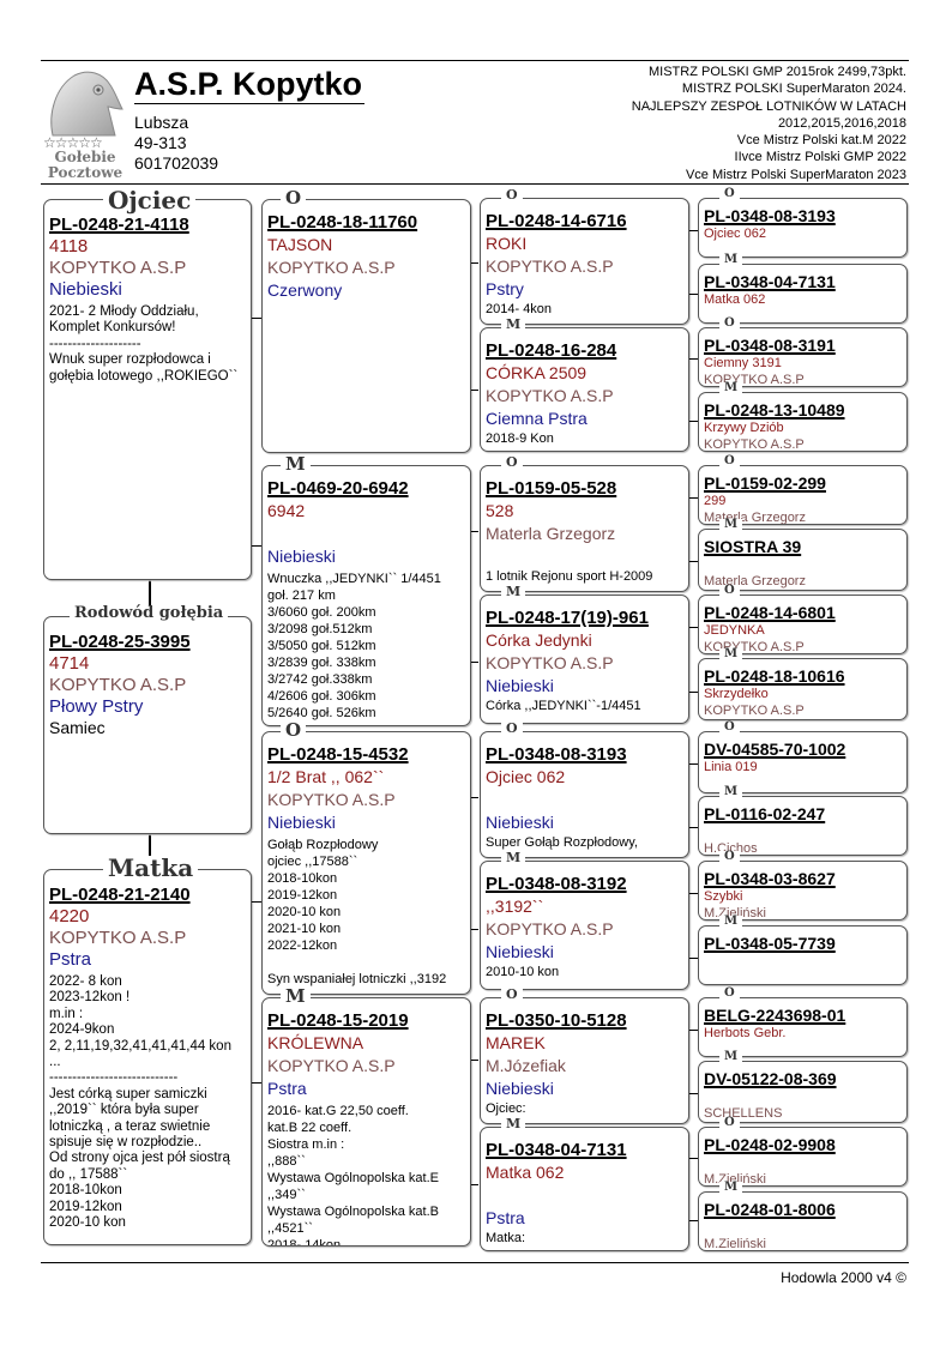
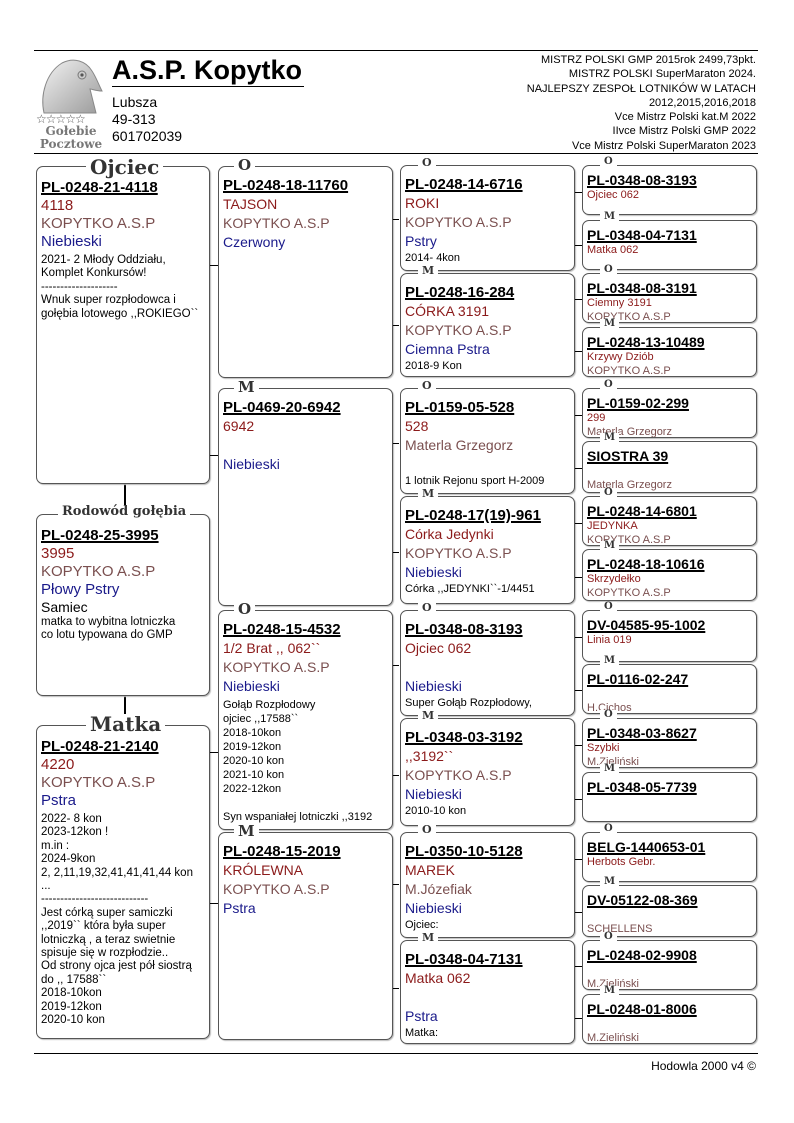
  ☆☆☆☆☆
  Gołebie
  Pocztowe
  A.S.P. Kopytko
  Lubsza
  49-313
  601702039
  MISTRZ POLSKI GMP 2015rok 2499,73pkt.
  MISTRZ POLSKI SuperMaraton 2024.
  NAJLEPSZY ZESPOŁ LOTNIKÓW W LATACH
  2012,2015,2016,2018
  Vce Mistrz Polski kat.M 2022
  IIvce Mistrz Polski GMP 2022
  Vce Mistrz Polski SuperMaraton 2023
  PL-0248-21-4118
  4118
  KOPYTKO A.S.P
  Niebieski
  2021- 2 Młody Oddziału,
  Komplet Konkursów!
  --------------------
  Wnuk super rozpłodowca i
  gołębia lotowego ,,ROKIEGO``
  Ojciec
  PL-0248-25-3995
- 4714
+ 3995
  KOPYTKO A.S.P
  Płowy Pstry
  Samiec
+ matka to wybitna lotniczka
+ co lotu typowana do GMP
  Rodowód gołębia
  PL-0248-21-2140
  4220
  KOPYTKO A.S.P
  Pstra
  2022- 8 kon
  2023-12kon !
  m.in :
  2024-9kon
  2, 2,11,19,32,41,41,41,44 kon
  ...
  ----------------------------
  Jest córką super samiczki
  ,,2019`` która była super
  lotniczką , a teraz swietnie
  spisuje się w rozpłodzie..
  Od strony ojca jest pół siostrą
  do ,, 17588``
  2018-10kon
  2019-12kon
  2020-10 kon
  Matka
  Hodowla 2000 v4 ©
  PL-0248-18-11760
  TAJSON
  KOPYTKO A.S.P
  Czerwony
  O
  PL-0469-20-6942
  6942
  Niebieski
- Wnuczka ,,JEDYNKI`` 1/4451
- goł. 217 km
- 3/6060 goł. 200km
- 3/2098 goł.512km
- 3/5050 goł. 512km
- 3/2839 goł. 338km
- 3/2742 goł.338km
- 4/2606 goł. 306km
- 5/2640 goł. 526km
  M
  PL-0248-15-4532
  1/2 Brat ,, 062``
  KOPYTKO A.S.P
  Niebieski
  Gołąb Rozpłodowy
  ojciec ,,17588``
  2018-10kon
  2019-12kon
  2020-10 kon
  2021-10 kon
  2022-12kon
  Syn wspaniałej lotniczki ,,3192
  O
  PL-0248-15-2019
  KRÓLEWNA
  KOPYTKO A.S.P
  Pstra
- 2016- kat.G 22,50 coeff.
- kat.B 22 coeff.
- Siostra m.in :
- ,,888``
- Wystawa Ogólnopolska kat.E
- ,,349``
- Wystawa Ogólnopolska kat.B
- ,,4521``
- 2018- 14kon
  M
  PL-0248-14-6716
  ROKI
  KOPYTKO A.S.P
  Pstry
  2014- 4kon
  O
  PL-0248-16-284
- CÓRKA 2509
+ CÓRKA 3191
  KOPYTKO A.S.P
  Ciemna Pstra
  2018-9 Kon
  M
  PL-0159-05-528
  528
  Materla Grzegorz
  1 lotnik Rejonu sport H-2009
  O
  PL-0248-17(19)-961
  Córka Jedynki
  KOPYTKO A.S.P
  Niebieski
  Córka ,,JEDYNKI``-1/4451
  M
  PL-0348-08-3193
  Ojciec 062
  Niebieski
  Super Gołąb Rozpłodowy,
  O
- PL-0348-08-3192
+ PL-0348-03-3192
  ,,3192``
  KOPYTKO A.S.P
  Niebieski
  2010-10 kon
  M
  PL-0350-10-5128
  MAREK
  M.Józefiak
  Niebieski
  Ojciec:
  O
  PL-0348-04-7131
  Matka 062
  Pstra
  Matka:
  M
  PL-0348-08-3193
  Ojciec 062
  O
  PL-0348-04-7131
  Matka 062
  M
  PL-0348-08-3191
  Ciemny 3191
  KOPYTKO A.S.P
  O
  PL-0248-13-10489
  Krzywy Dziób
  KOPYTKO A.S.P
  M
  PL-0159-02-299
  299
  Materla Grzegorz
  O
  SIOSTRA 39
  Materla Grzegorz
  M
  PL-0248-14-6801
  JEDYNKA
  KOPYTKO A.S.P
  O
  PL-0248-18-10616
  Skrzydełko
  KOPYTKO A.S.P
  M
- DV-04585-70-1002
+ DV-04585-95-1002
  Linia 019
  O
  PL-0116-02-247
  H.Cichos
  M
  PL-0348-03-8627
  Szybki
  M.Zieliński
  O
  PL-0348-05-7739
  M
- BELG-2243698-01
+ BELG-1440653-01
  Herbots Gebr.
  O
  DV-05122-08-369
  SCHELLENS
  M
  PL-0248-02-9908
  M.Zieliński
  O
  PL-0248-01-8006
  M.Zieliński
  M
